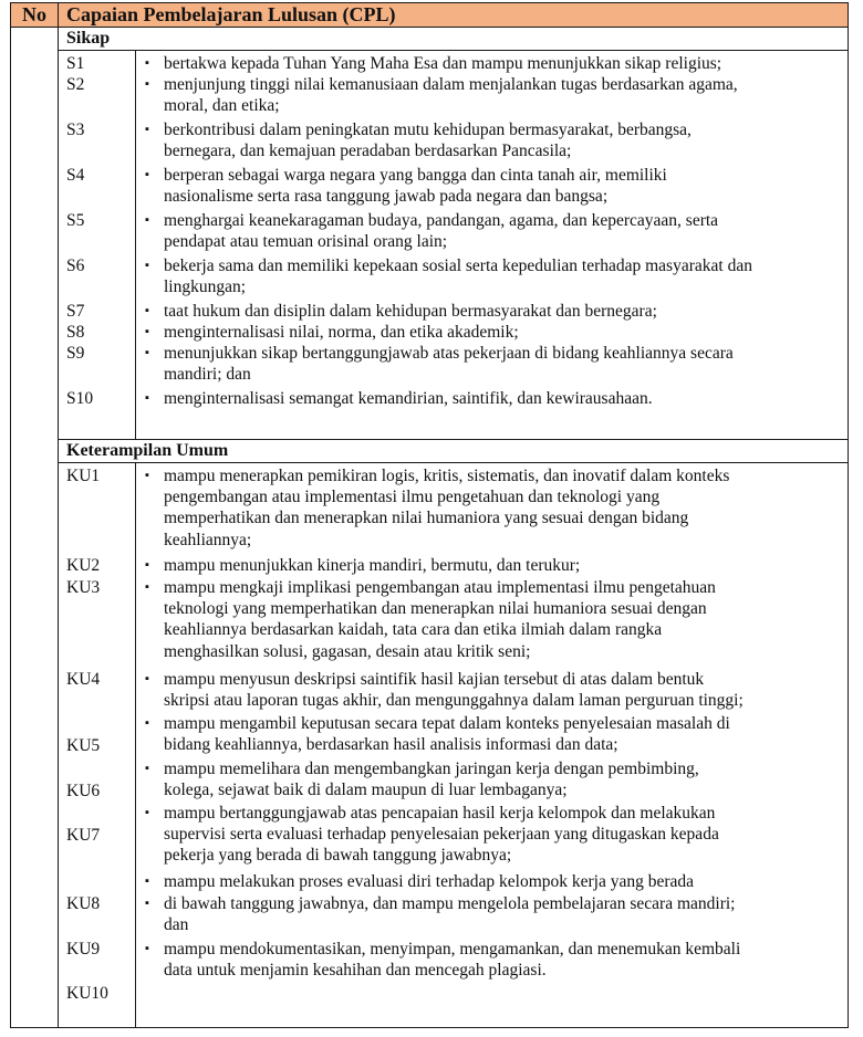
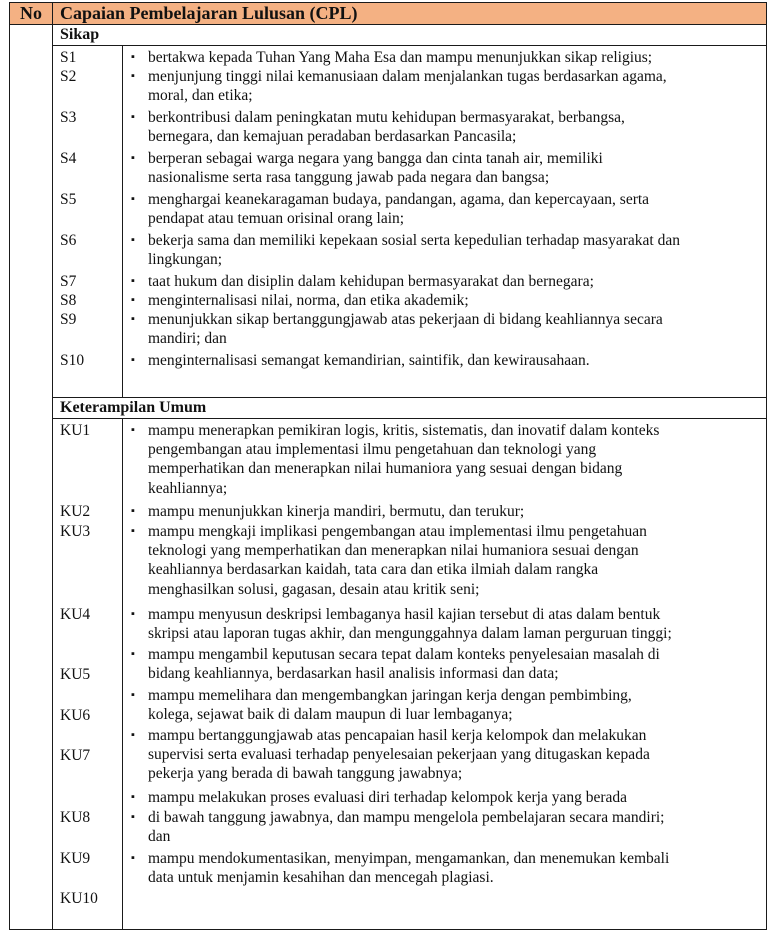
  No	Capaian Pembelajaran Lulusan (CPL)
  	Sikap
  S1S2S3S4S5S6S7S8S9S10	▪ bertakwa kepada Tuhan Yang Maha Esa dan mampu menunjukkan sikap religius;▪ menjunjung tinggi nilai kemanusiaan dalam menjalankan tugas berdasarkan agama,moral, dan etika;▪ berkontribusi dalam peningkatan mutu kehidupan bermasyarakat, berbangsa,bernegara, dan kemajuan peradaban berdasarkan Pancasila;▪ berperan sebagai warga negara yang bangga dan cinta tanah air, memilikinasionalisme serta rasa tanggung jawab pada negara dan bangsa;▪ menghargai keanekaragaman budaya, pandangan, agama, dan kepercayaan, sertapendapat atau temuan orisinal orang lain;▪ bekerja sama dan memiliki kepekaan sosial serta kepedulian terhadap masyarakat danlingkungan;▪ taat hukum dan disiplin dalam kehidupan bermasyarakat dan bernegara;▪ menginternalisasi nilai, norma, dan etika akademik;▪ menunjukkan sikap bertanggungjawab atas pekerjaan di bidang keahliannya secaramandiri; dan▪ menginternalisasi semangat kemandirian, saintifik, dan kewirausahaan.
  Keterampilan Umum
- KU1KU2KU3KU4KU5KU6KU7KU8KU9KU10	▪ mampu menerapkan pemikiran logis, kritis, sistematis, dan inovatif dalam kontekspengembangan atau implementasi ilmu pengetahuan dan teknologi yangmemperhatikan dan menerapkan nilai humaniora yang sesuai dengan bidangkeahliannya;▪ mampu menunjukkan kinerja mandiri, bermutu, dan terukur;▪ mampu mengkaji implikasi pengembangan atau implementasi ilmu pengetahuanteknologi yang memperhatikan dan menerapkan nilai humaniora sesuai dengankeahliannya berdasarkan kaidah, tata cara dan etika ilmiah dalam rangkamenghasilkan solusi, gagasan, desain atau kritik seni;▪ mampu menyusun deskripsi saintifik hasil kajian tersebut di atas dalam bentukskripsi atau laporan tugas akhir, dan mengunggahnya dalam laman perguruan tinggi;▪ mampu mengambil keputusan secara tepat dalam konteks penyelesaian masalah dibidang keahliannya, berdasarkan hasil analisis informasi dan data;▪ mampu memelihara dan mengembangkan jaringan kerja dengan pembimbing,kolega, sejawat baik di dalam maupun di luar lembaganya;▪ mampu bertanggungjawab atas pencapaian hasil kerja kelompok dan melakukansupervisi serta evaluasi terhadap penyelesaian pekerjaan yang ditugaskan kepadapekerja yang berada di bawah tanggung jawabnya;▪ mampu melakukan proses evaluasi diri terhadap kelompok kerja yang berada▪ di bawah tanggung jawabnya, dan mampu mengelola pembelajaran secara mandiri;dan▪ mampu mendokumentasikan, menyimpan, mengamankan, dan menemukan kembalidata untuk menjamin kesahihan dan mencegah plagiasi.
+ KU1KU2KU3KU4KU5KU6KU7KU8KU9KU10	▪ mampu menerapkan pemikiran logis, kritis, sistematis, dan inovatif dalam kontekspengembangan atau implementasi ilmu pengetahuan dan teknologi yangmemperhatikan dan menerapkan nilai humaniora yang sesuai dengan bidangkeahliannya;▪ mampu menunjukkan kinerja mandiri, bermutu, dan terukur;▪ mampu mengkaji implikasi pengembangan atau implementasi ilmu pengetahuanteknologi yang memperhatikan dan menerapkan nilai humaniora sesuai dengankeahliannya berdasarkan kaidah, tata cara dan etika ilmiah dalam rangkamenghasilkan solusi, gagasan, desain atau kritik seni;▪ mampu menyusun deskripsi lembaganya hasil kajian tersebut di atas dalam bentukskripsi atau laporan tugas akhir, dan mengunggahnya dalam laman perguruan tinggi;▪ mampu mengambil keputusan secara tepat dalam konteks penyelesaian masalah dibidang keahliannya, berdasarkan hasil analisis informasi dan data;▪ mampu memelihara dan mengembangkan jaringan kerja dengan pembimbing,kolega, sejawat baik di dalam maupun di luar lembaganya;▪ mampu bertanggungjawab atas pencapaian hasil kerja kelompok dan melakukansupervisi serta evaluasi terhadap penyelesaian pekerjaan yang ditugaskan kepadapekerja yang berada di bawah tanggung jawabnya;▪ mampu melakukan proses evaluasi diri terhadap kelompok kerja yang berada▪ di bawah tanggung jawabnya, dan mampu mengelola pembelajaran secara mandiri;dan▪ mampu mendokumentasikan, menyimpan, mengamankan, dan menemukan kembalidata untuk menjamin kesahihan dan mencegah plagiasi.
